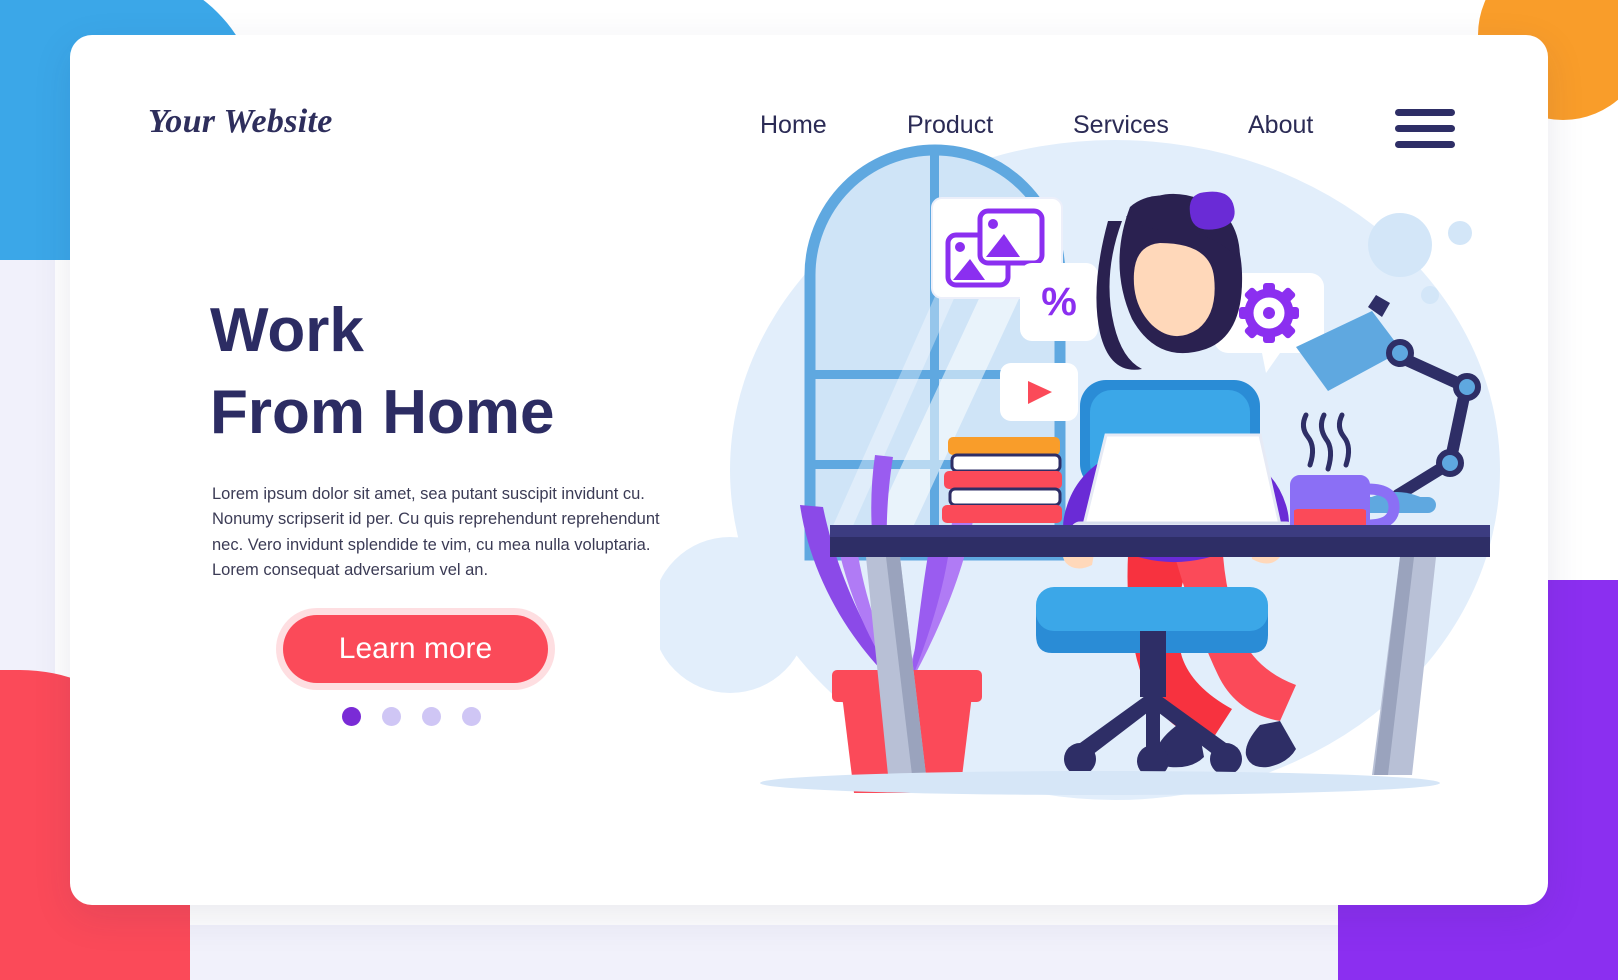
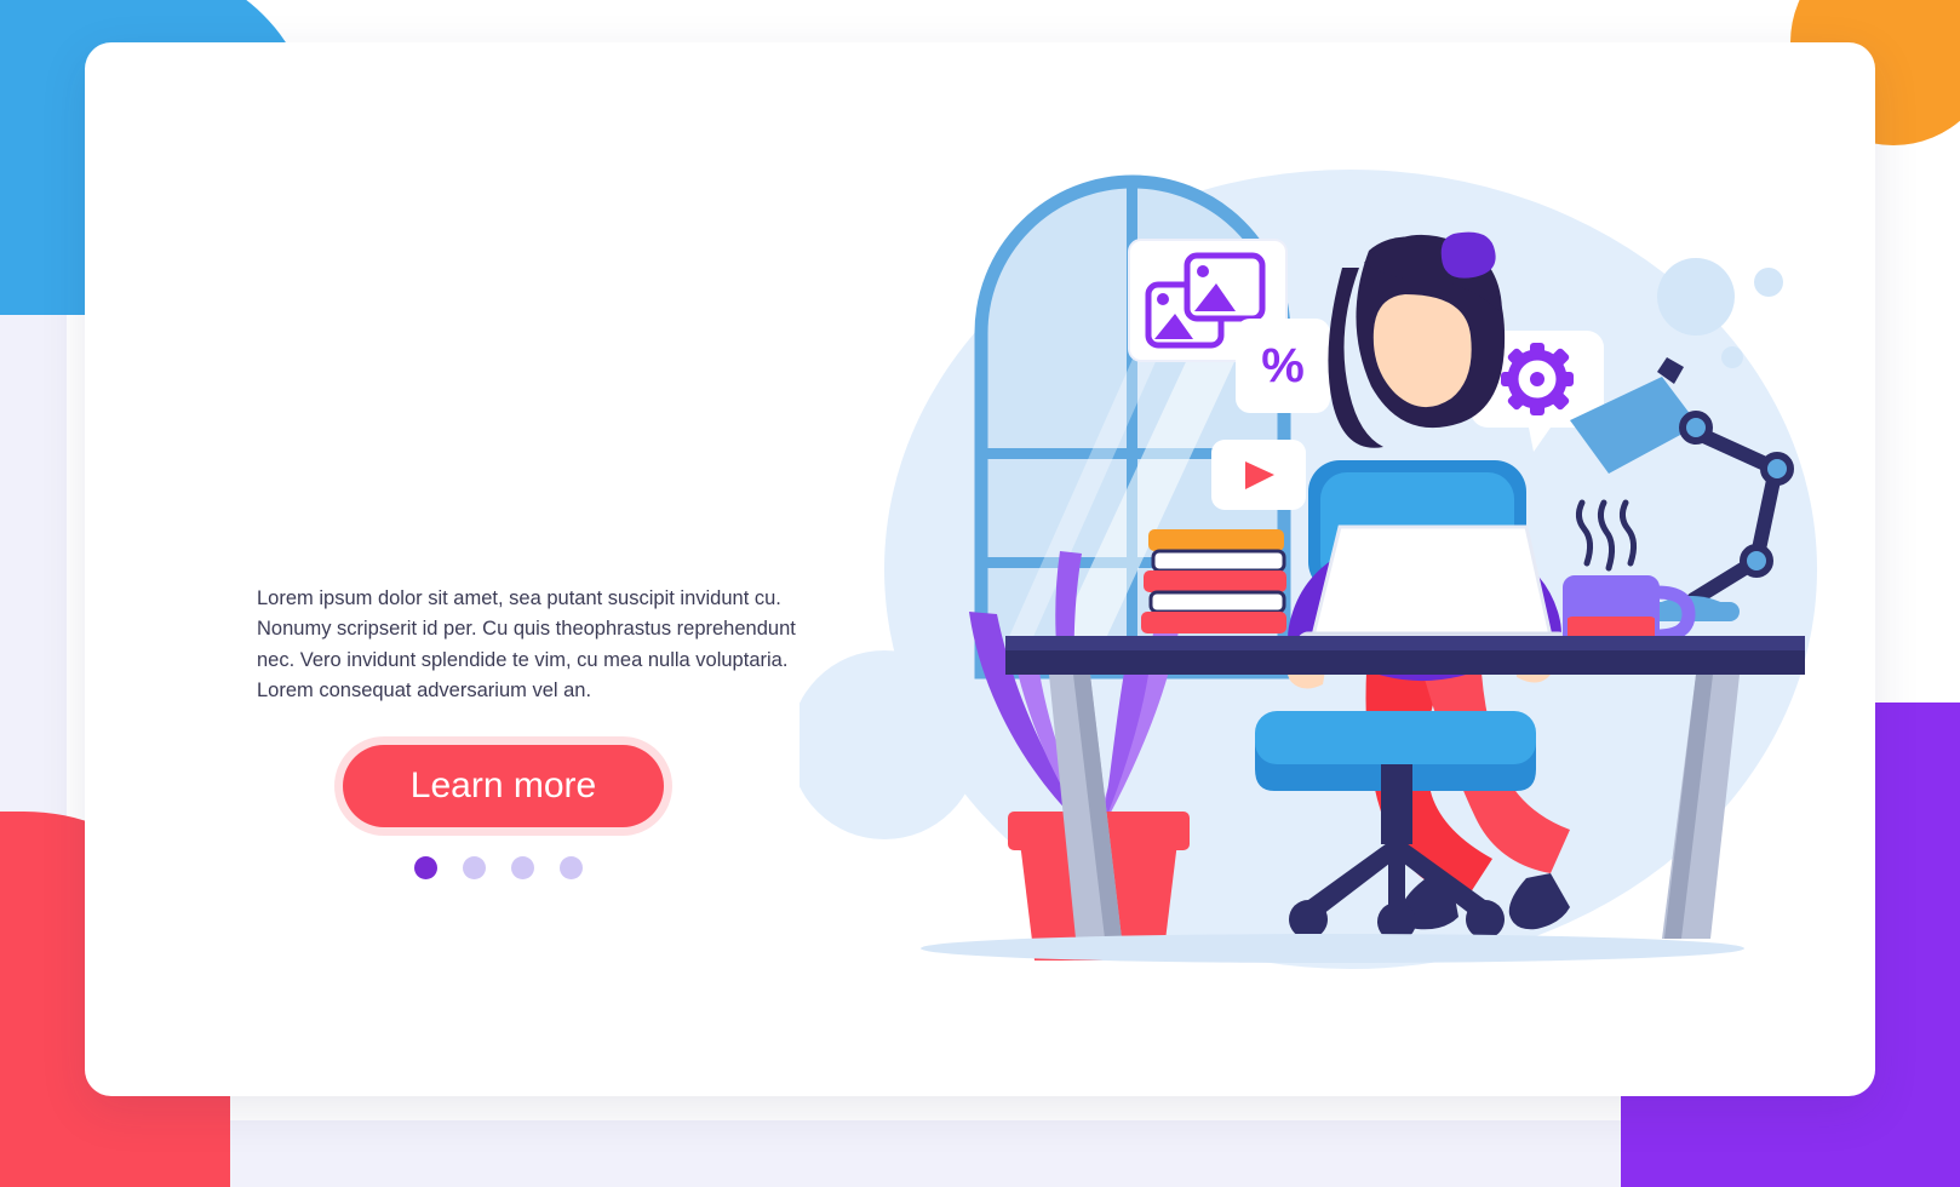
- Your Website
- Home
- Product
- Services
- About
- Work
- From Home
- Lorem ipsum dolor sit amet, sea putant suscipit invidunt cu. Nonumy scripserit id per. Cu quis reprehendunt reprehendunt nec. Vero invidunt splendide te vim, cu mea nulla voluptaria. Lorem consequat adversarium vel an.
+ Lorem ipsum dolor sit amet, sea putant suscipit invidunt cu. Nonumy scripserit id per. Cu quis theophrastus reprehendunt nec. Vero invidunt splendide te vim, cu mea nulla voluptaria. Lorem consequat adversarium vel an.
  Learn more
  %
